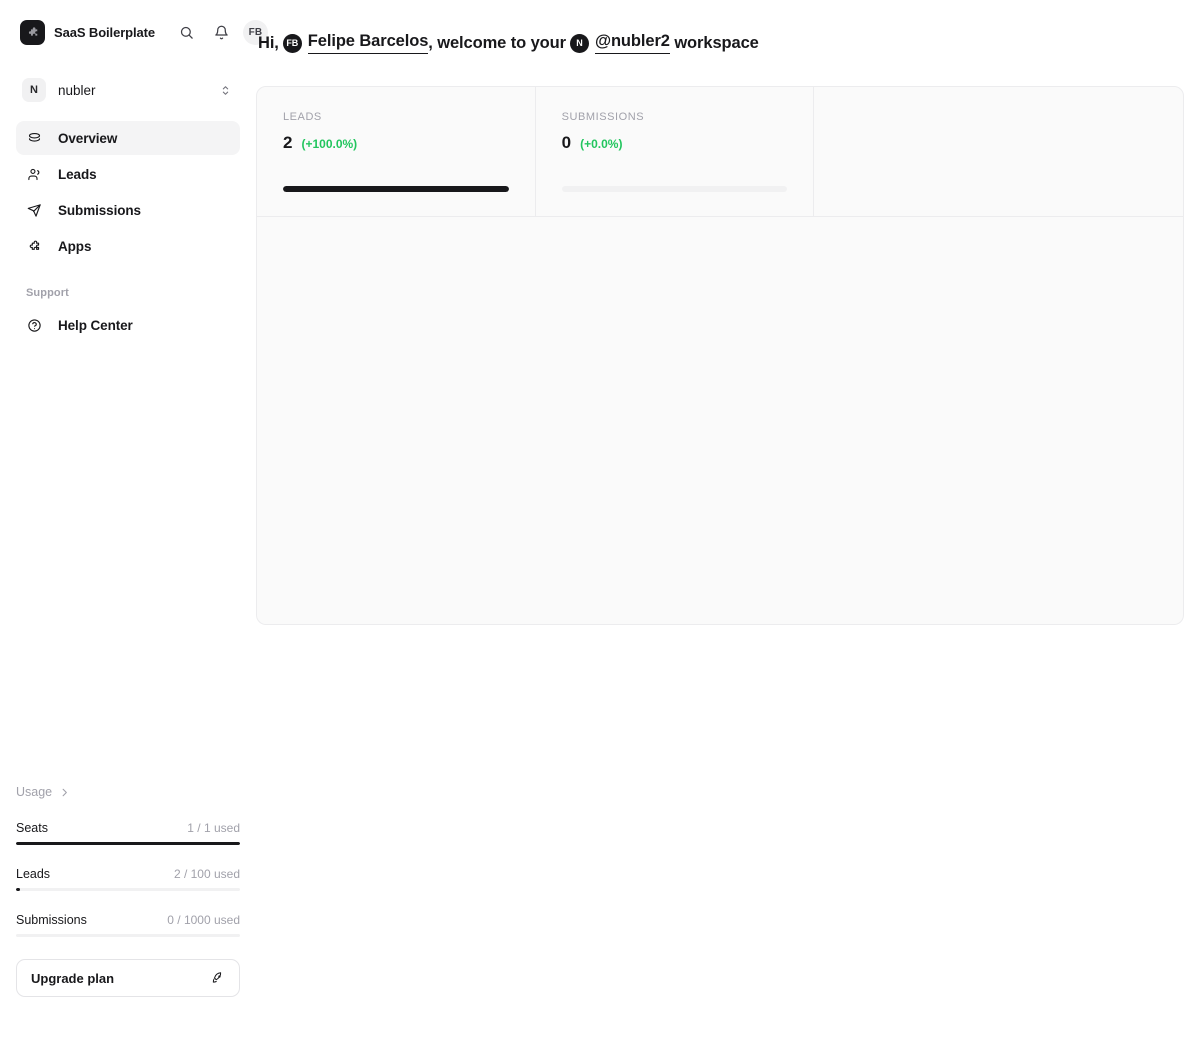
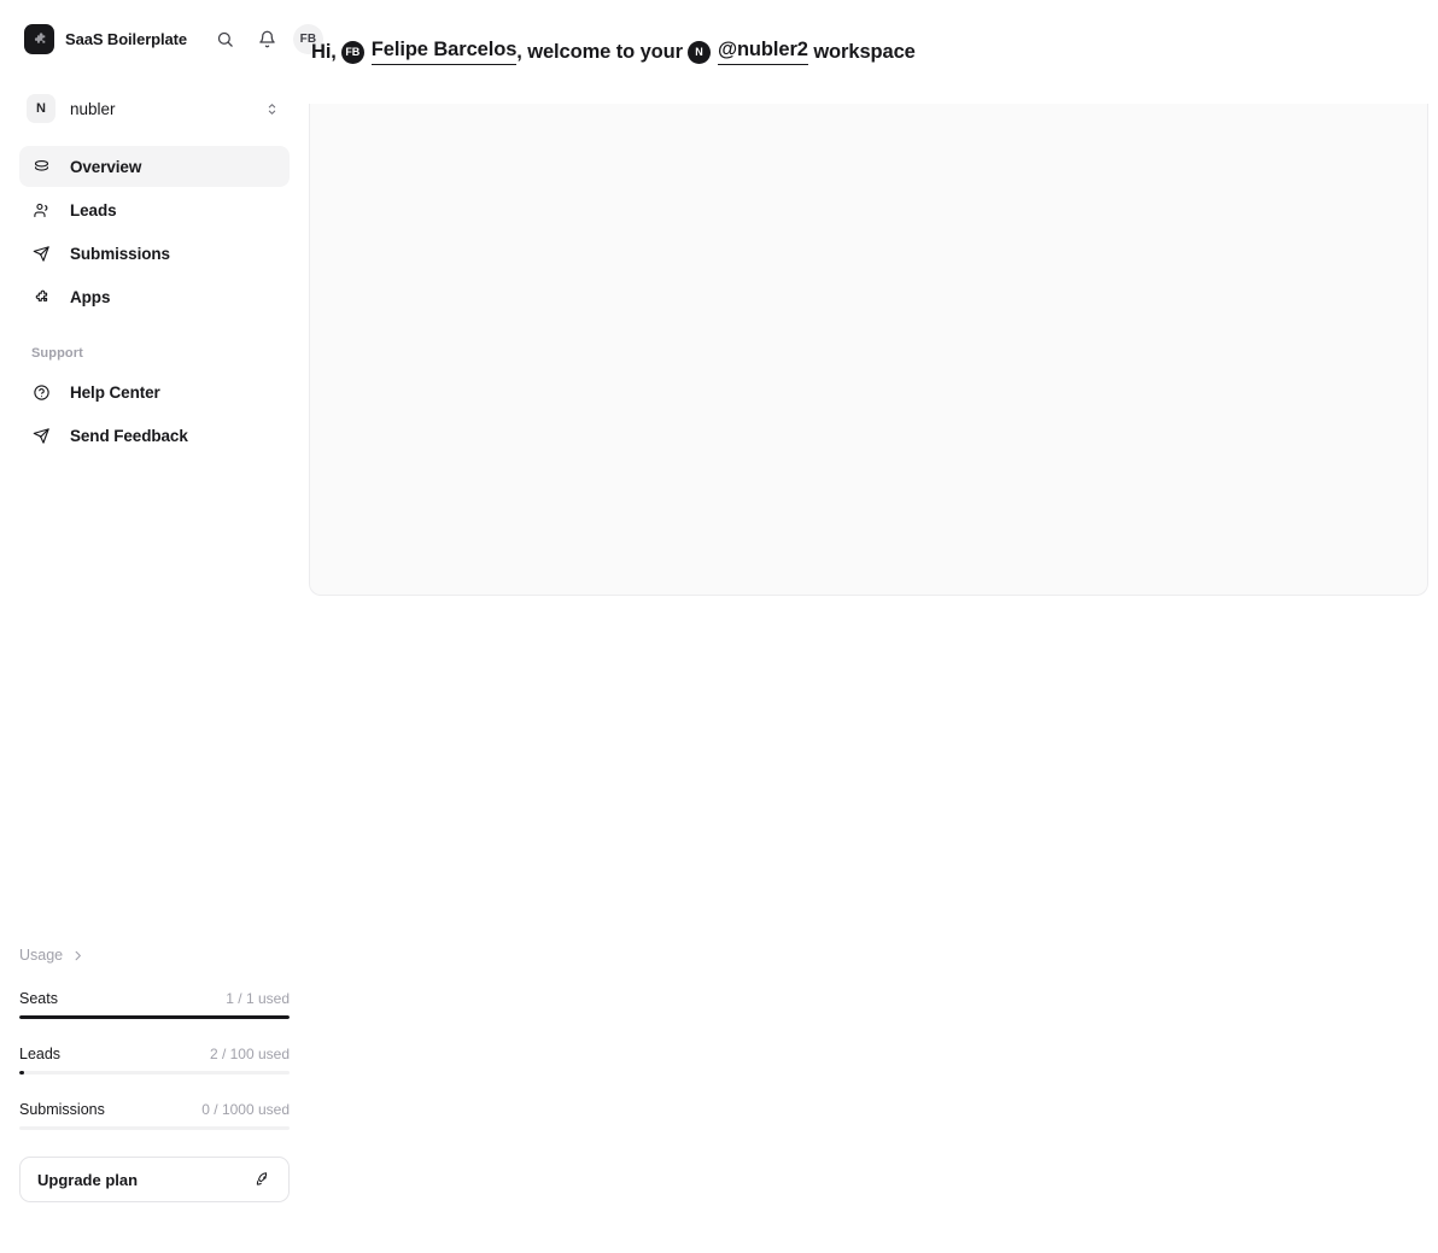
  SaaS Boilerplate
  FB
  N
  nubler
  Overview
  Leads
  Submissions
  Apps
  Support
  Help Center
+ Send Feedback
  Usage
  Seats
  1 / 1 used
  Leads
  2 / 100 used
  Submissions
  0 / 1000 used
  Upgrade plan
  Hi,
  FB
  Felipe Barcelos
  , welcome to your
  N
  @nubler2
  workspace
- LEADS
- 2
- (+100.0%)
- SUBMISSIONS
- 0
- (+0.0%)
